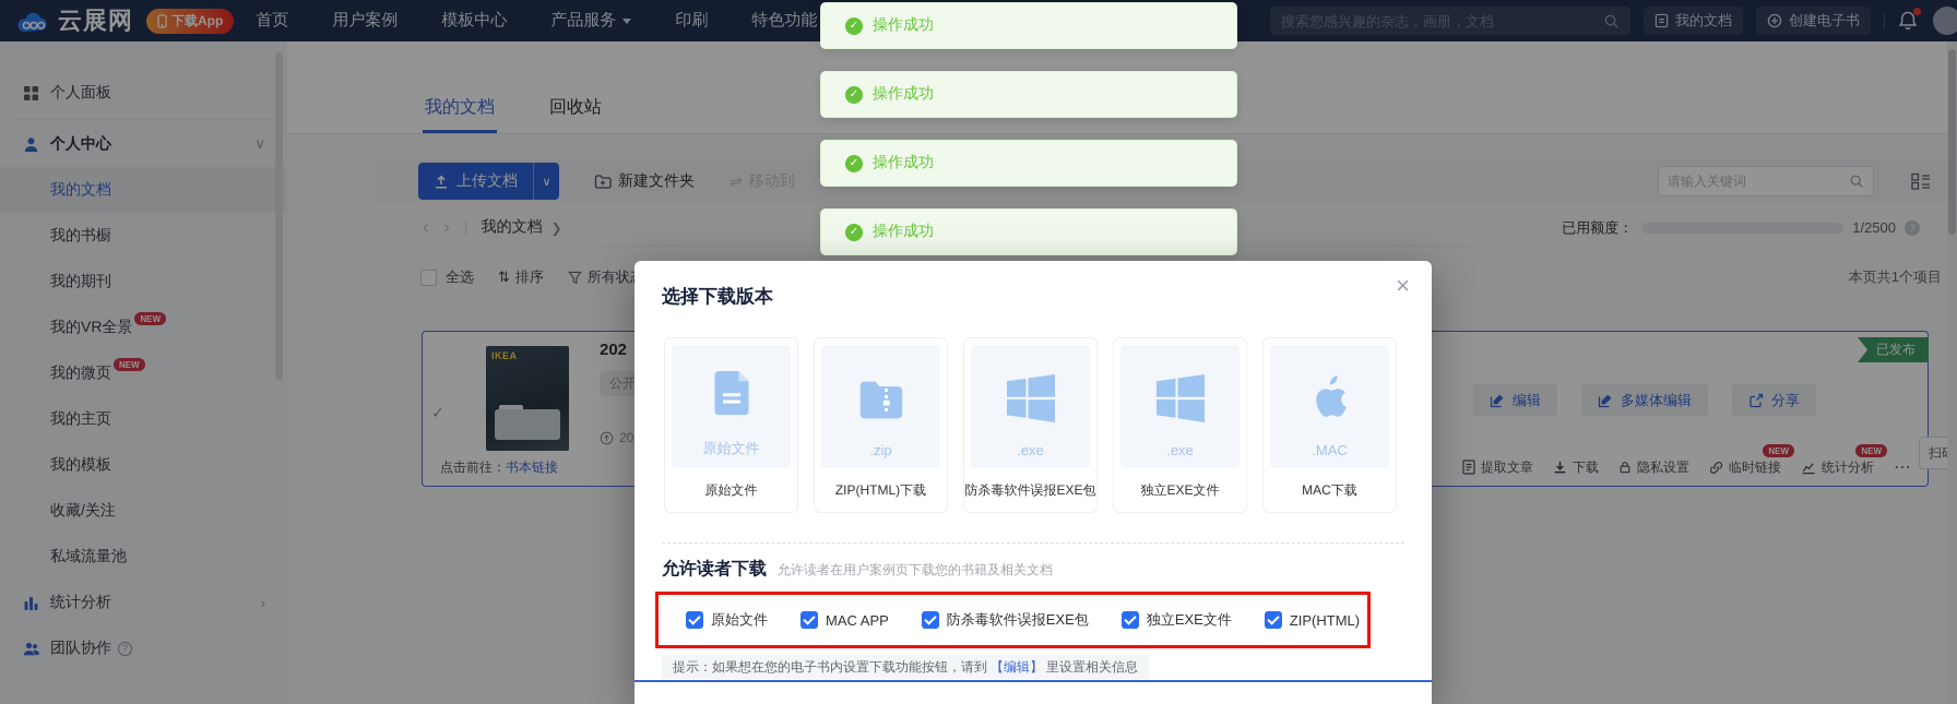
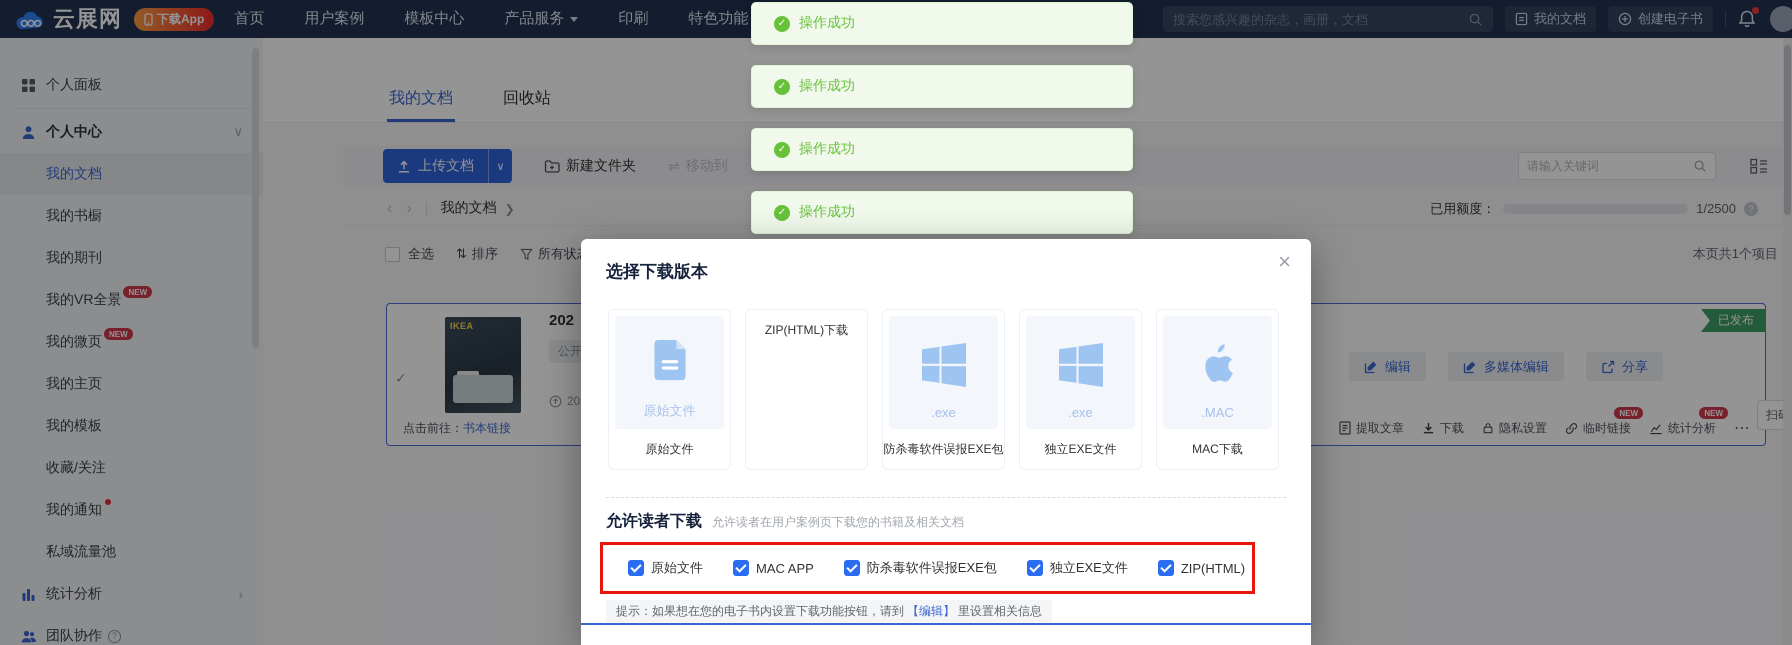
  云展网
  下载App
  首页
  用户案例
  模板中心
  产品服务
  印刷
  特色功能
  搜索您感兴趣的杂志，画册，文档
  我的文档
  创建电子书
  个人面板
  个人中心
  ∨
  我的文档
  我的书橱
  我的期刊
  我的VR全景
  NEW
  我的微页
  NEW
  我的主页
  我的模板
  收藏/关注
+ 我的通知
  私域流量池
  统计分析
  ›
  团队协作
  ?
  我的文档
  回收站
  上传文档
  ∨
  新建文件夹
  ⇌
  移动到
  请输入关键词
  ‹
  ›
  我的文档
  ❯
  已用额度：
  1/2500
  ?
  全选
  ⇅
  排序
  所有状
  本页共1个项目
  ✓
  IKEA
  202
  公开
  20
  已发布
  编辑
  多媒体编辑
  分享
  点击前往：
  书本链接
  提取文章
  下载
  隐私设置
  临时链接
  NEW
  统计分析
  NEW
  ⋯
  ✓
  操作成功
  ✓
  操作成功
  ✓
  操作成功
  ✓
  操作成功
  ×
  选择下载版本
  原始文件
  原始文件
- .zip
  ZIP(HTML)下载
  .exe
  防杀毒软件误报EXE包
  .exe
  独立EXE文件
  .MAC
  MAC下载
  允许读者下载
  允许读者在用户案例页下载您的书籍及相关文档
  原始文件
  MAC APP
  防杀毒软件误报EXE包
  独立EXE文件
  ZIP(HTML)
  提示：如果想在您的电子书内设置下载功能按钮，请到
  【编辑】
  里设置相关信息
